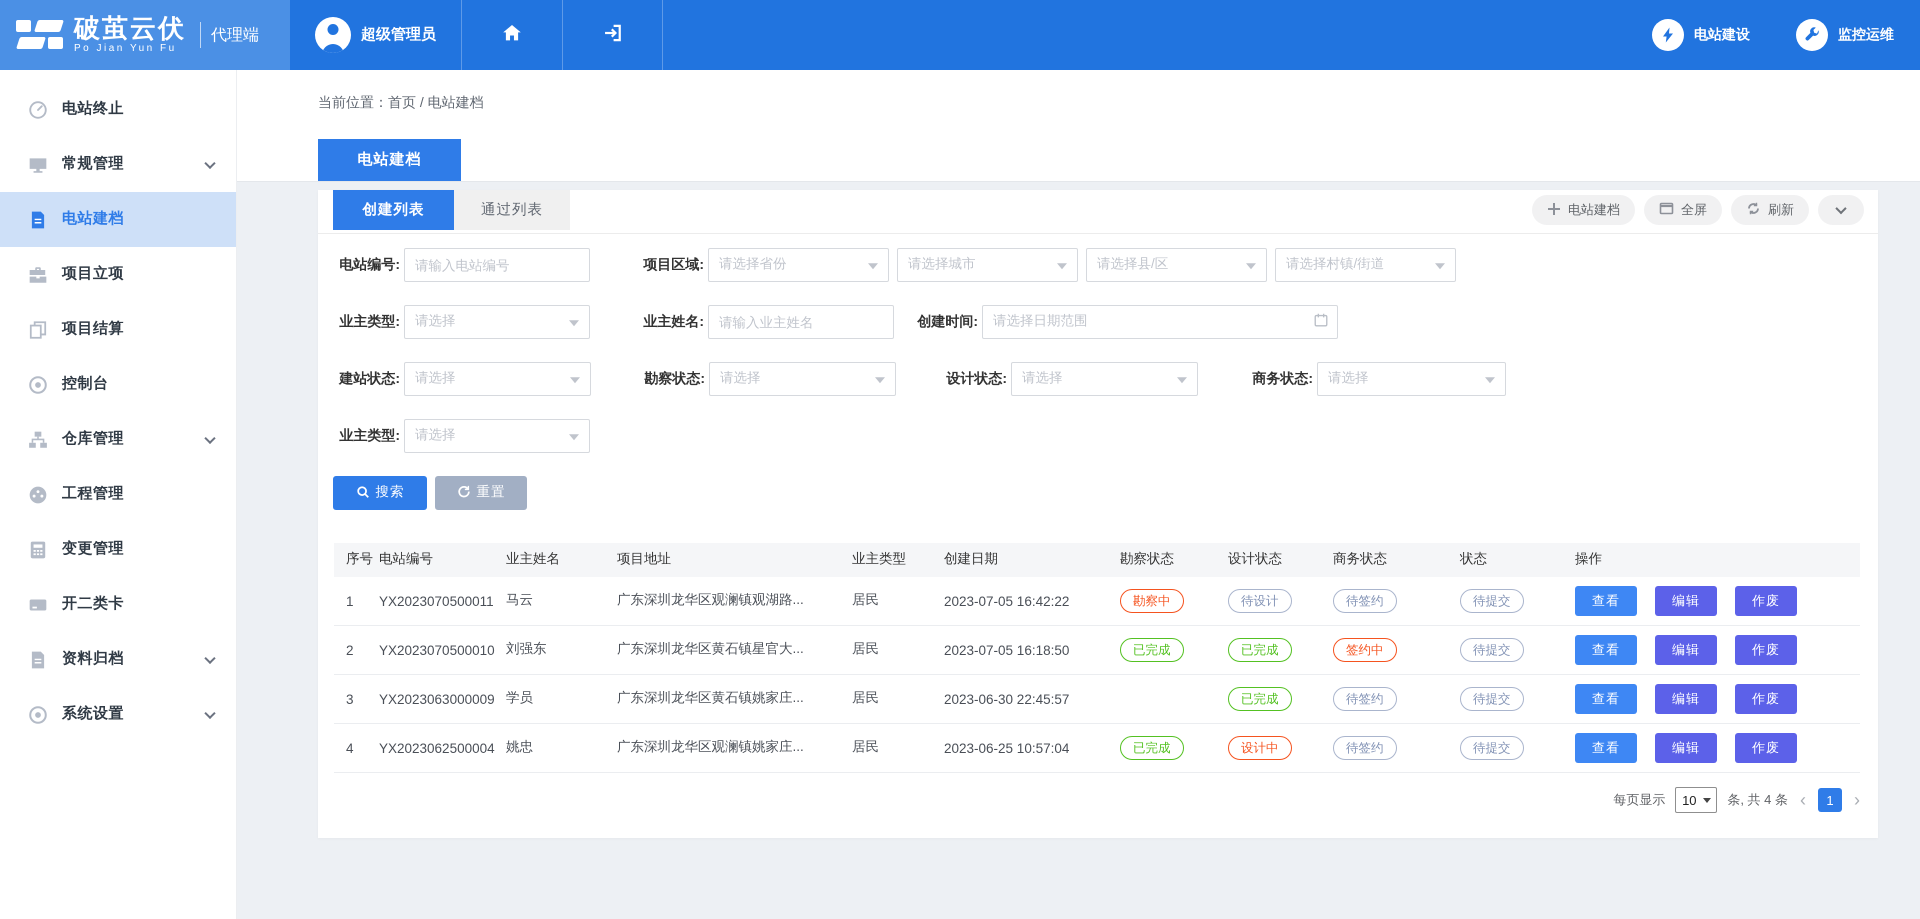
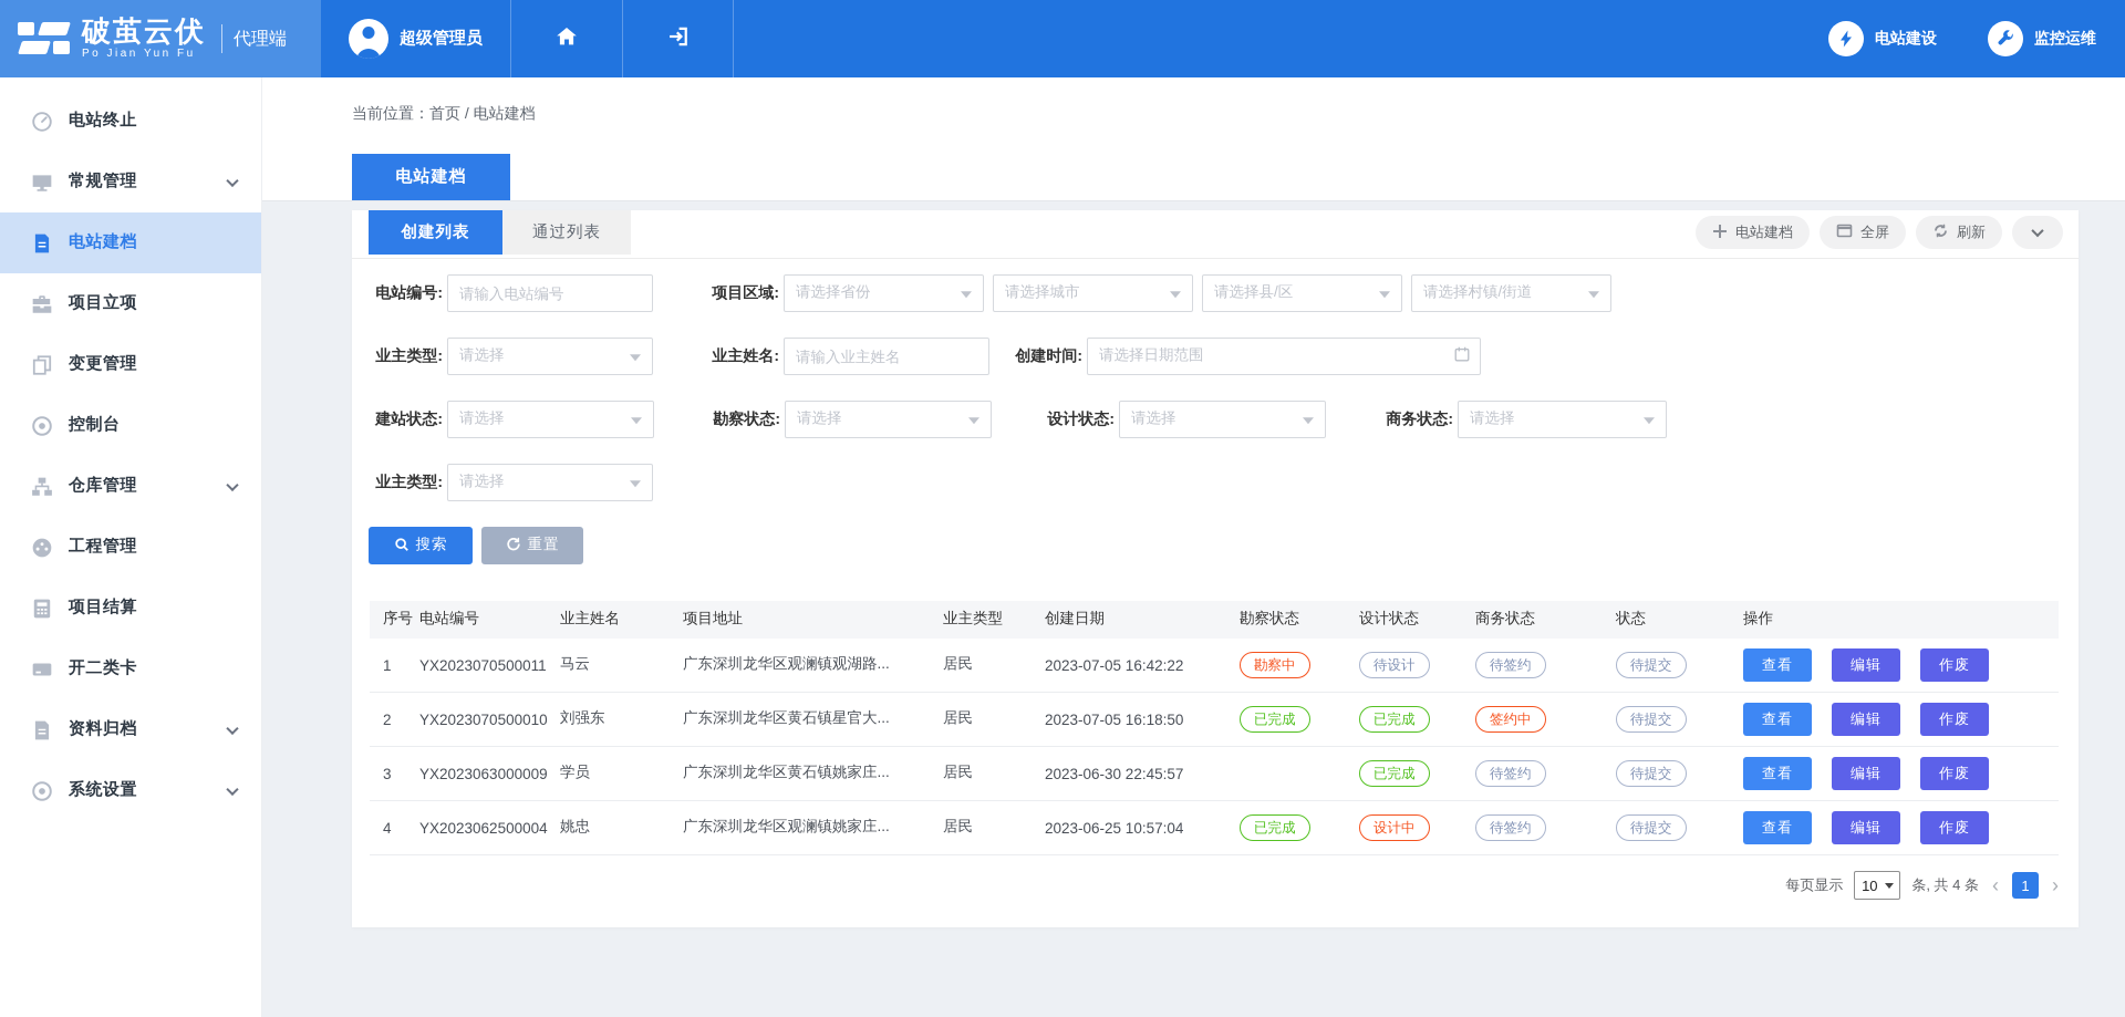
  破茧云伏
  Po Jian Yun Fu
  代理端
  超级管理员
  电站建设
  监控运维
  电站终止
  常规管理
  电站建档
  项目立项
- 项目结算
+ 变更管理
  控制台
  仓库管理
  工程管理
- 变更管理
+ 项目结算
  开二类卡
  资料归档
  系统设置
  当前位置：首页 / 电站建档
  电站建档
  创建列表
  通过列表
  电站建档
  全屏
  刷新
  电站编号:
  请输入电站编号
  项目区域:
  请选择省份
  请选择城市
  请选择县/区
  请选择村镇/街道
  业主类型:
  请选择
  业主姓名:
  请输入业主姓名
  创建时间:
  请选择日期范围
  建站状态:
  请选择
  勘察状态:
  请选择
  设计状态:
  请选择
  商务状态:
  请选择
  业主类型:
  请选择
  搜索
  重置
  序号
  电站编号
  业主姓名
  项目地址
  业主类型
  创建日期
  勘察状态
  设计状态
  商务状态
  状态
  操作
  1
  YX2023070500011
  马云
  广东深圳龙华区观澜镇观湖路...
  居民
  2023-07-05 16:42:22
  勘察中
  待设计
  待签约
  待提交
  查看
  编辑
  作废
  2
  YX2023070500010
  刘强东
  广东深圳龙华区黄石镇星官大...
  居民
  2023-07-05 16:18:50
  已完成
  已完成
  签约中
  待提交
  查看
  编辑
  作废
  3
  YX2023063000009
  学员
  广东深圳龙华区黄石镇姚家庄...
  居民
  2023-06-30 22:45:57
  已完成
  待签约
  待提交
  查看
  编辑
  作废
  4
  YX2023062500004
  姚忠
  广东深圳龙华区观澜镇姚家庄...
  居民
  2023-06-25 10:57:04
  已完成
  设计中
  待签约
  待提交
  查看
  编辑
  作废
  每页显示
  10
  条, 共 4 条
  ‹
  1
  ›
